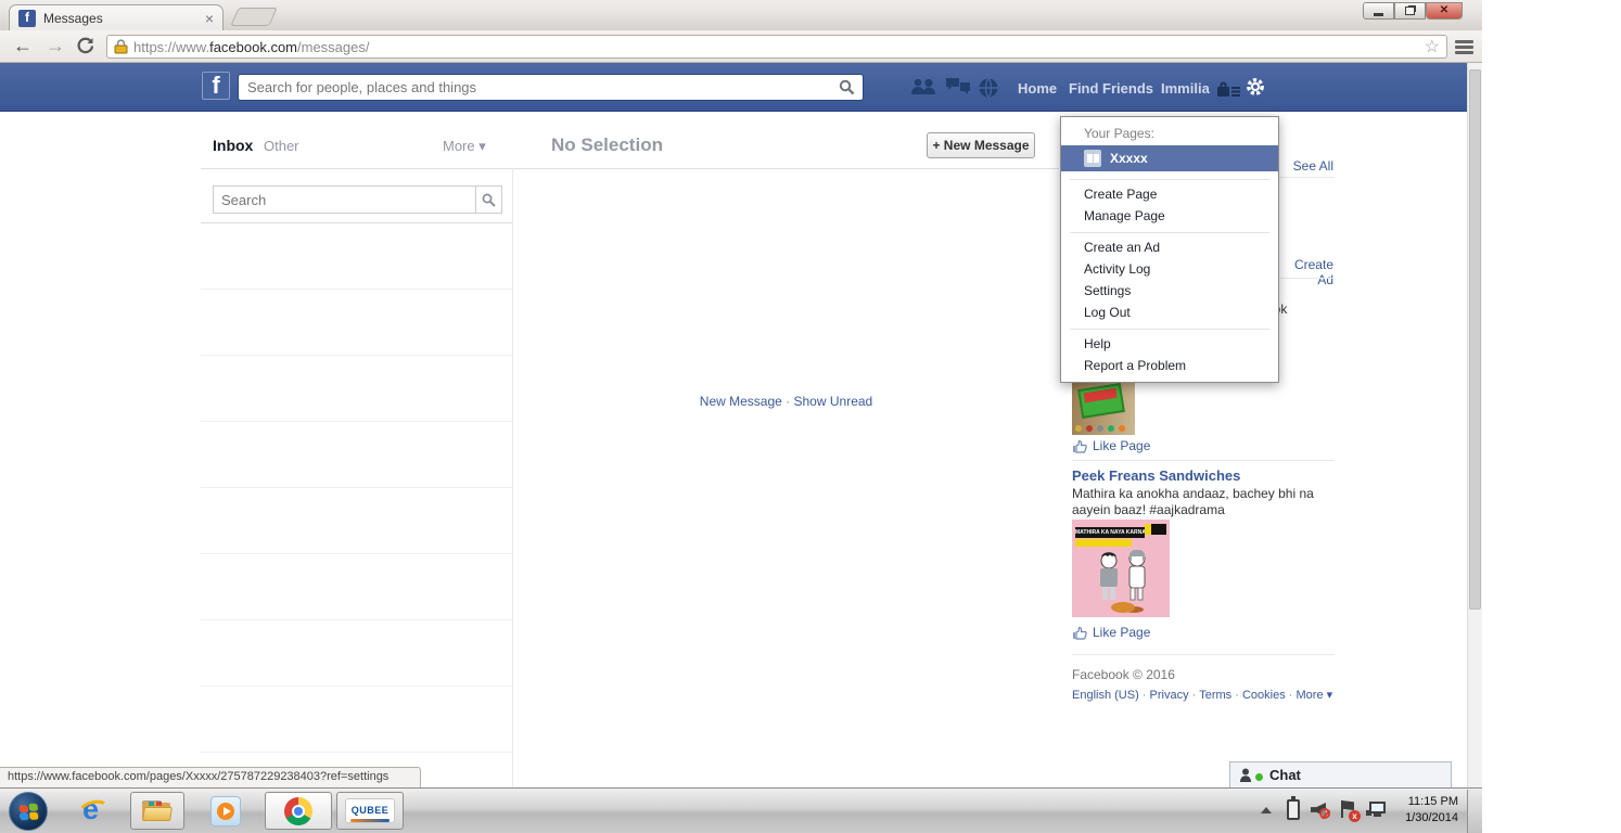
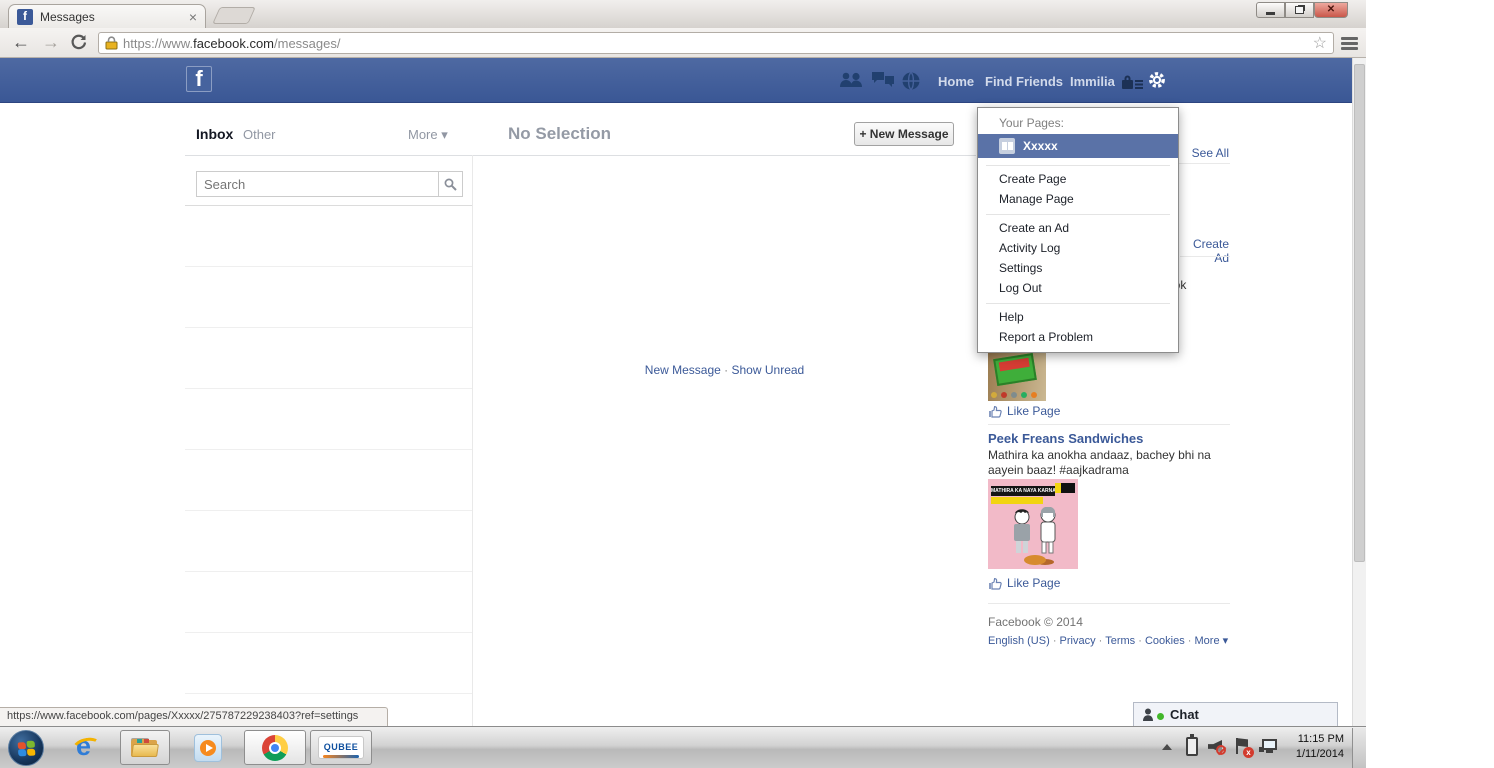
  f
  Messages
  ×
  ✕
  ←
  →
  https://www.facebook.com/messages/
  ☆
  f
- Search for people, places and things
  Home
  Find Friends
  Immilia
  Inbox
  Other
  More ▾
  Search
  No Selection
  + New Message
  New Message · Show Unread
  See All
  Create Ad
  Like Page
  Peek Freans Sandwiches
  Mathira ka anokha andaaz, bachey bhi na aayein baaz! #aajkadrama
  Like Page
- Facebook © 2016
+ Facebook © 2014
  English (US) · Privacy · Terms · Cookies · More ▾
  Your Pages:
  Xxxxx
  Create Page
  Manage Page
  Create an Ad
  Activity Log
  Settings
  Log Out
  Help
  Report a Problem
  Chat
  https://www.facebook.com/pages/Xxxxx/275787229238403?ref=settings
  e
  QUBEE
  x
  11:15 PM
- 1/30/2014
+ 1/11/2014
